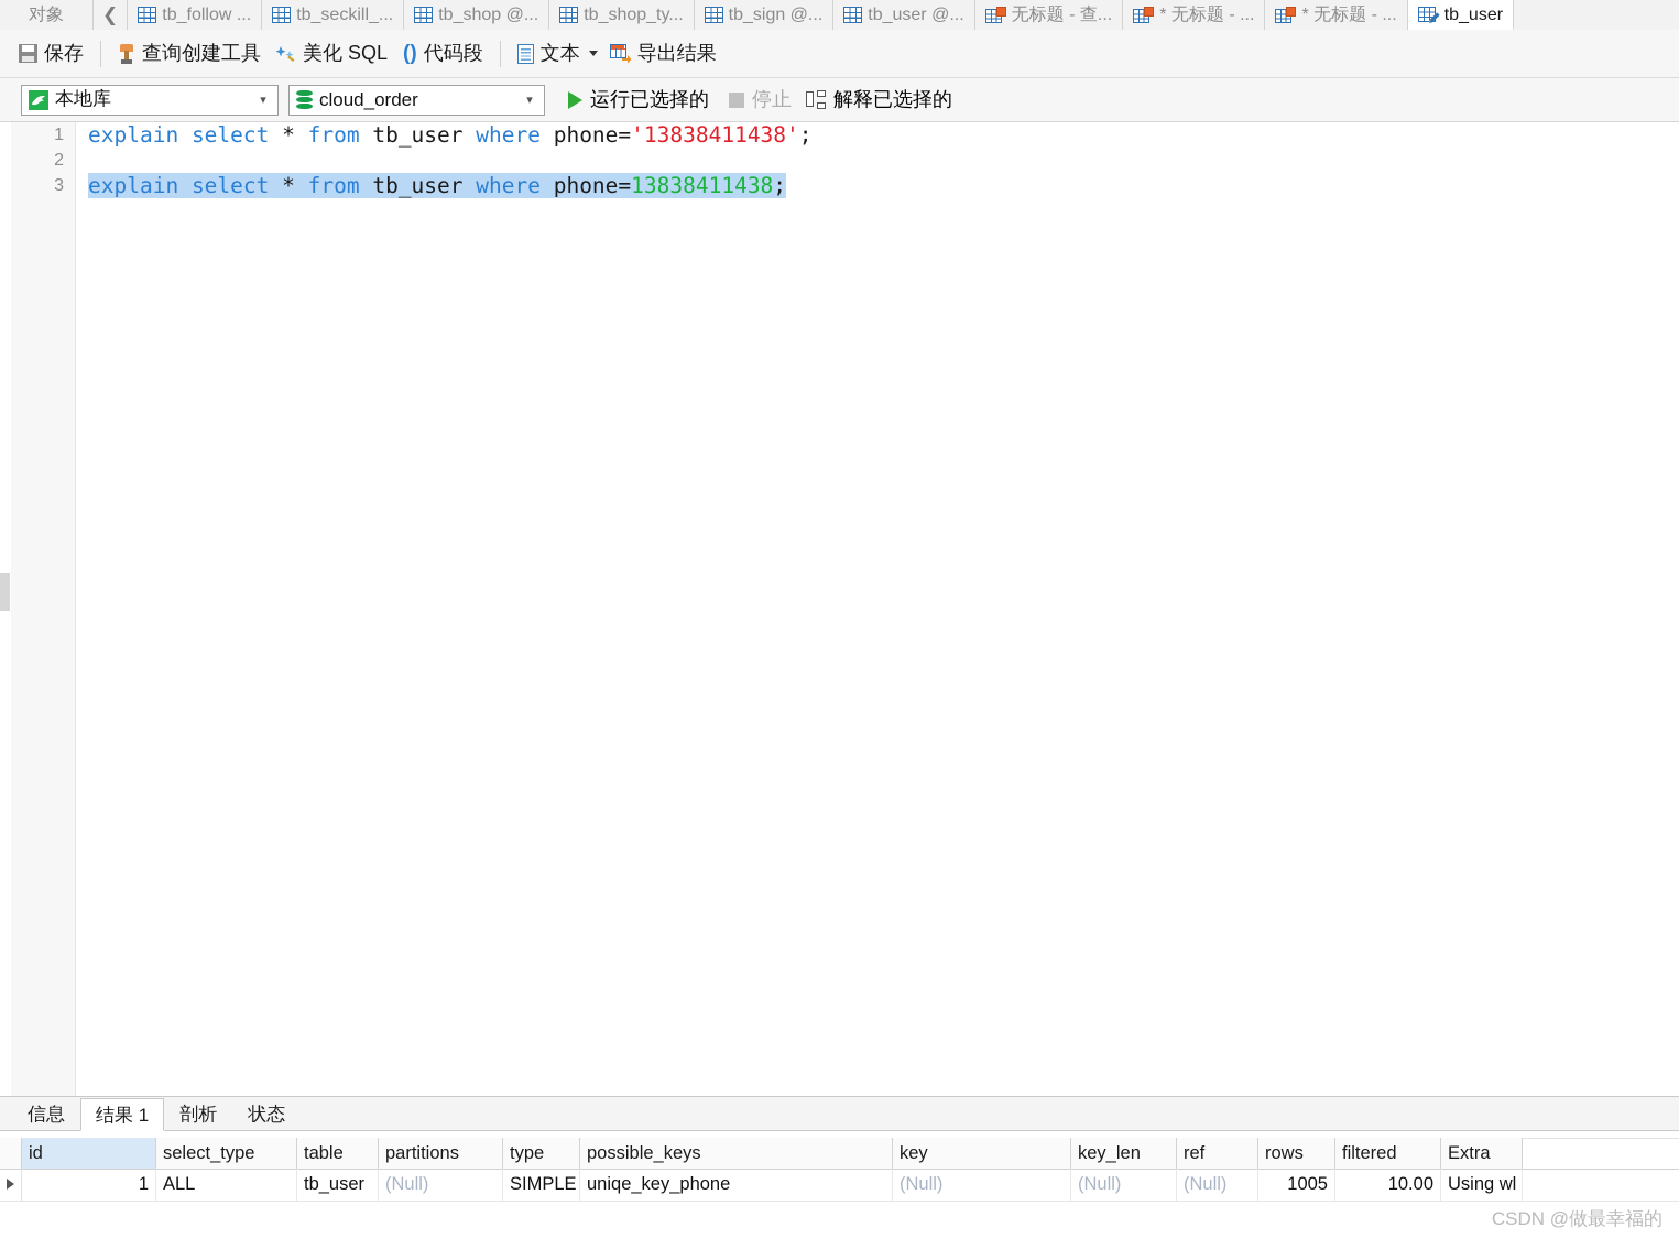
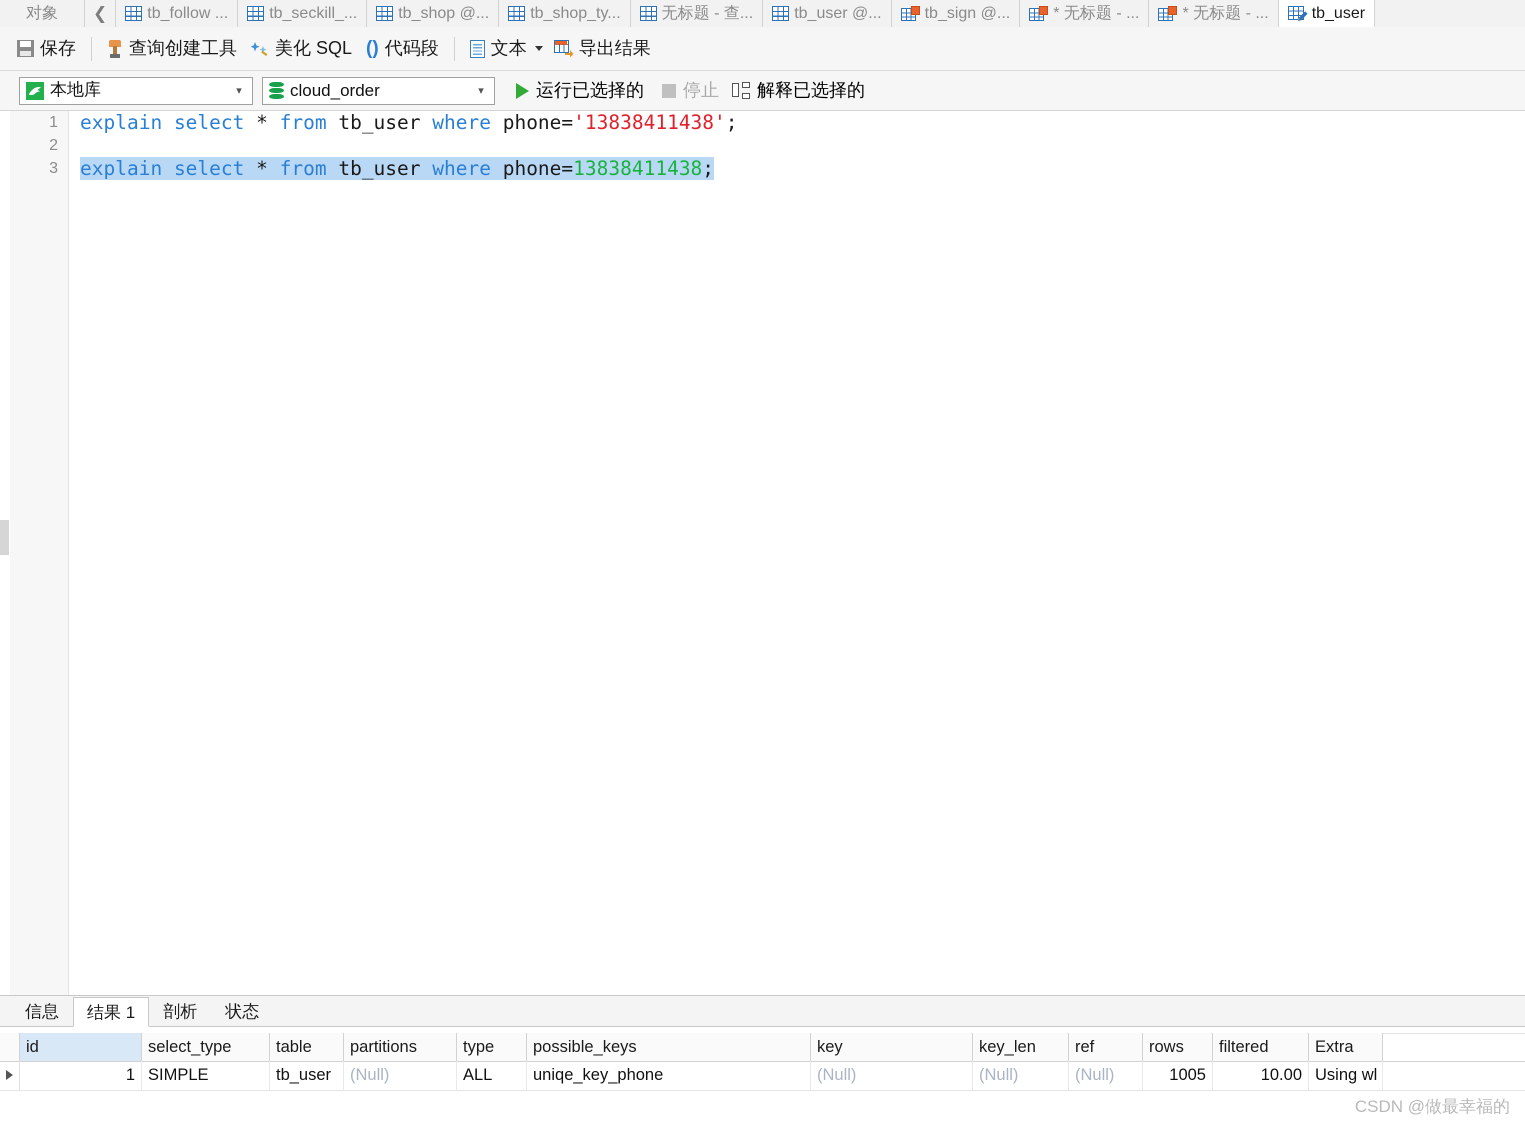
  对象
  ❮
  tb_follow ...
  tb_seckill_...
  tb_shop @...
  tb_shop_ty...
- tb_sign @...
+ 无标题 - 查...
  tb_user @...
- 无标题 - 查...
+ tb_sign @...
  * 无标题 - ...
  * 无标题 - ...
  tb_user
  保存
  查询创建工具
  美化 SQL
  ()
  代码段
  文本
  导出结果
  本地库
  ▾
  cloud_order
  ▾
  运行已选择的
  停止
  解释已选择的
  1
  explain select * from tb_user where phone='13838411438';
  2
  3
  explain select * from tb_user where phone=13838411438;
  信息
  结果 1
  剖析
  状态
  id
  select_type
  table
  partitions
  type
  possible_keys
  key
  key_len
  ref
  rows
  filtered
  Extra
  1
- ALL
+ SIMPLE
  tb_user
  (Null)
- SIMPLE
+ ALL
  uniqe_key_phone
  (Null)
  (Null)
  (Null)
  1005
  10.00
  Using wl
  CSDN @做最幸福的
